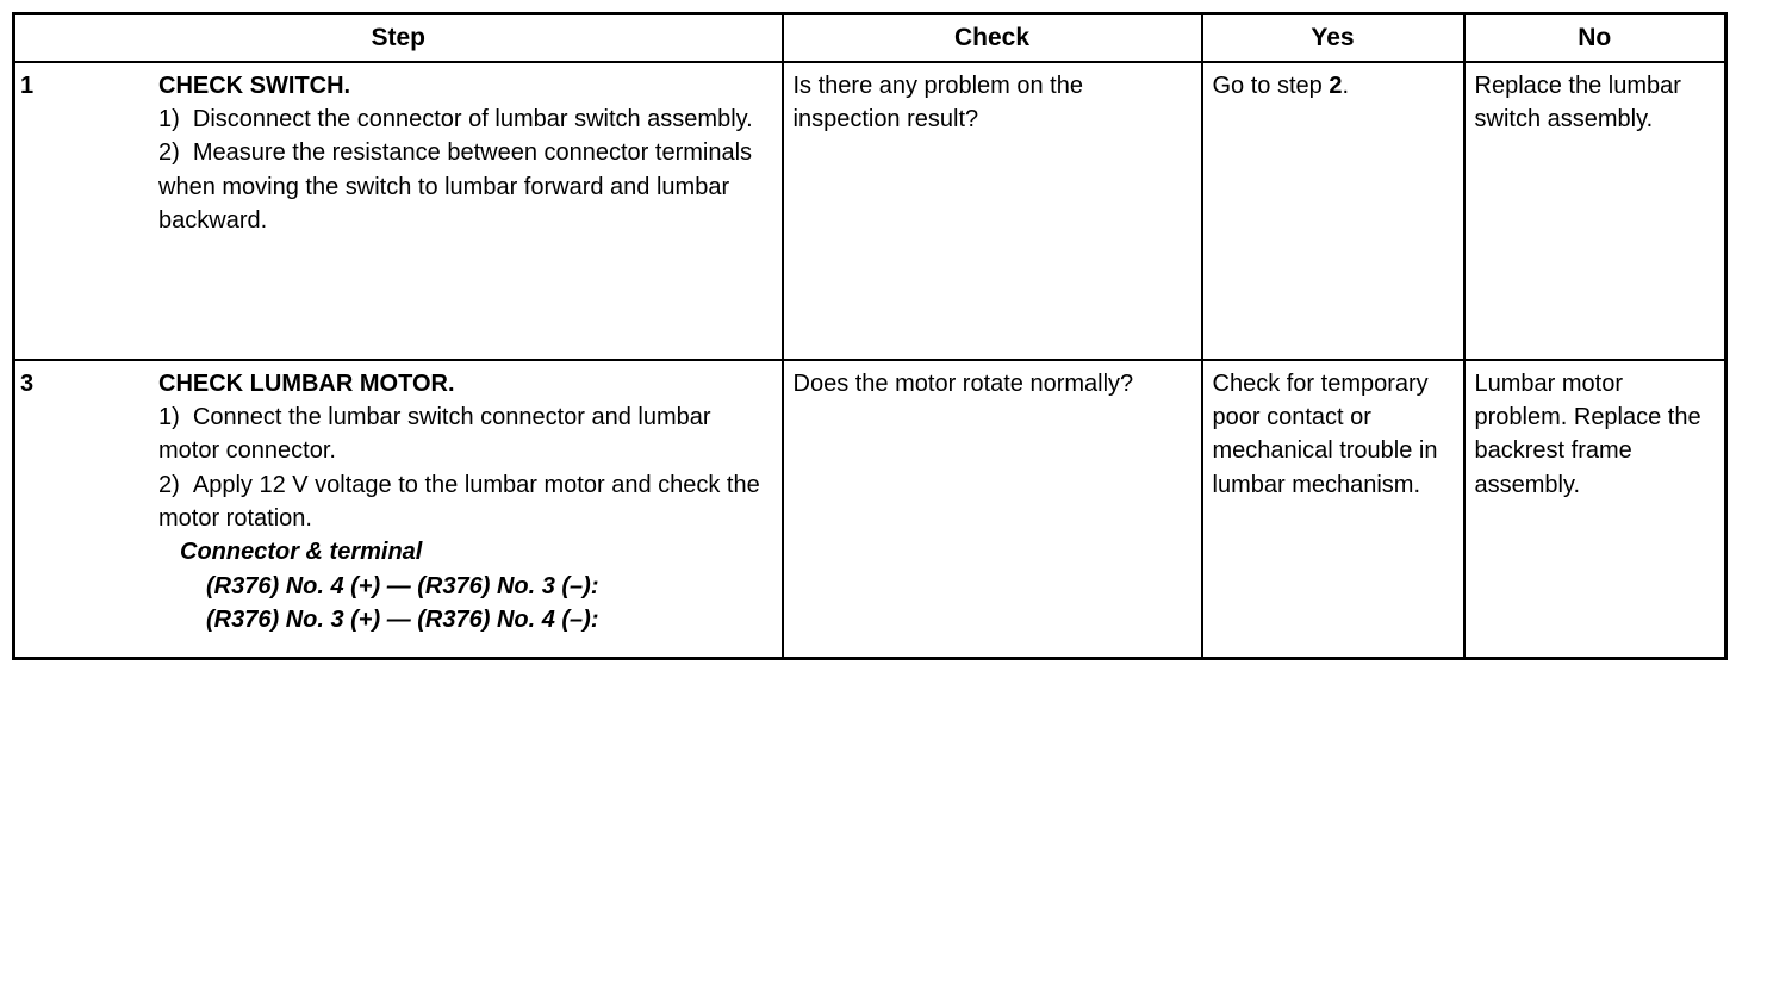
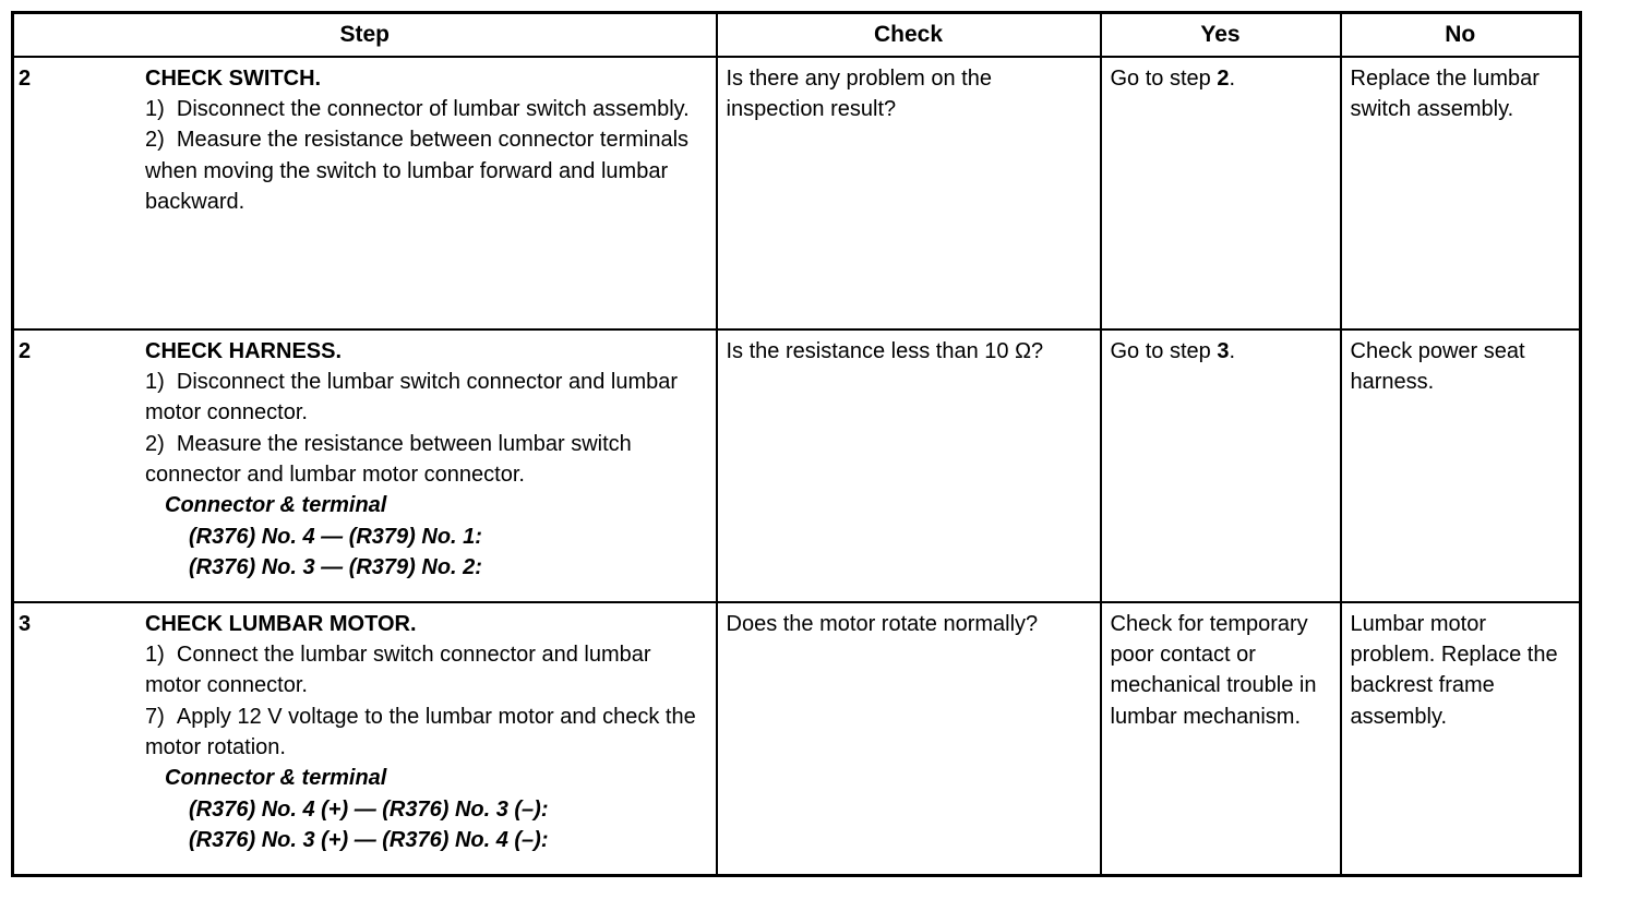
  Step	Check	Yes	No
- 1 CHECK SWITCH. 1) Disconnect the connector of lumbar switch assembly. 2) Measure the resistance between connector terminals when moving the switch to lumbar forward and lumbar backward.	Is there any problem on the inspection result?	Go to step 2.	Replace the lumbar switch assembly.
+ 2 CHECK SWITCH. 1) Disconnect the connector of lumbar switch assembly. 2) Measure the resistance between connector terminals when moving the switch to lumbar forward and lumbar backward.	Is there any problem on the inspection result?	Go to step 2.	Replace the lumbar switch assembly.
+ 2 CHECK HARNESS. 1) Disconnect the lumbar switch connector and lumbar motor connector. 2) Measure the resistance between lumbar switch connector and lumbar motor connector. Connector & terminal (R376) No. 4 — (R379) No. 1: (R376) No. 3 — (R379) No. 2:	Is the resistance less than 10 Ω?	Go to step 3.	Check power seat harness.
- 3 CHECK LUMBAR MOTOR. 1) Connect the lumbar switch connector and lumbar motor connector. 2) Apply 12 V voltage to the lumbar motor and check the motor rotation. Connector & terminal (R376) No. 4 (+) — (R376) No. 3 (–): (R376) No. 3 (+) — (R376) No. 4 (–):	Does the motor rotate normally?	Check for temporary poor contact or mechanical trouble in lumbar mechanism.	Lumbar motor problem. Replace the backrest frame assembly.
+ 3 CHECK LUMBAR MOTOR. 1) Connect the lumbar switch connector and lumbar motor connector. 7) Apply 12 V voltage to the lumbar motor and check the motor rotation. Connector & terminal (R376) No. 4 (+) — (R376) No. 3 (–): (R376) No. 3 (+) — (R376) No. 4 (–):	Does the motor rotate normally?	Check for temporary poor contact or mechanical trouble in lumbar mechanism.	Lumbar motor problem. Replace the backrest frame assembly.
